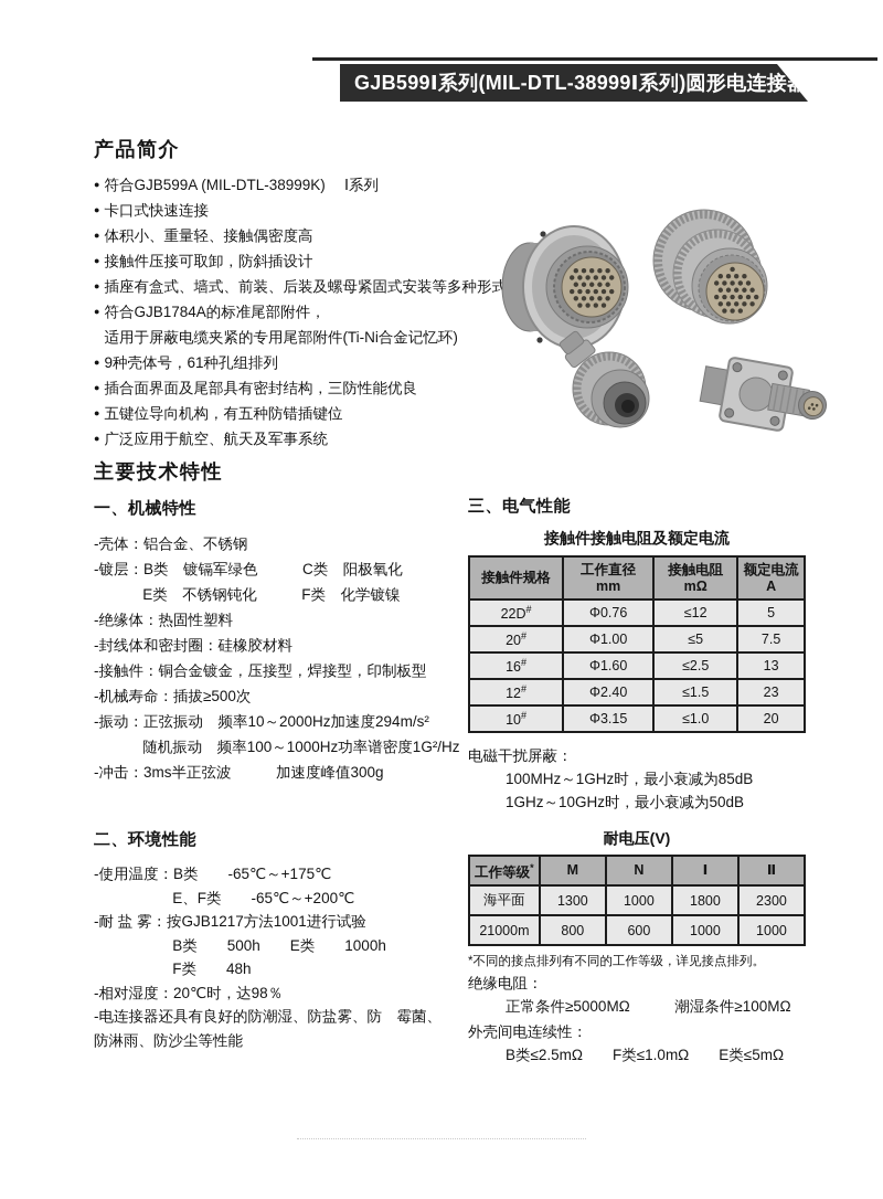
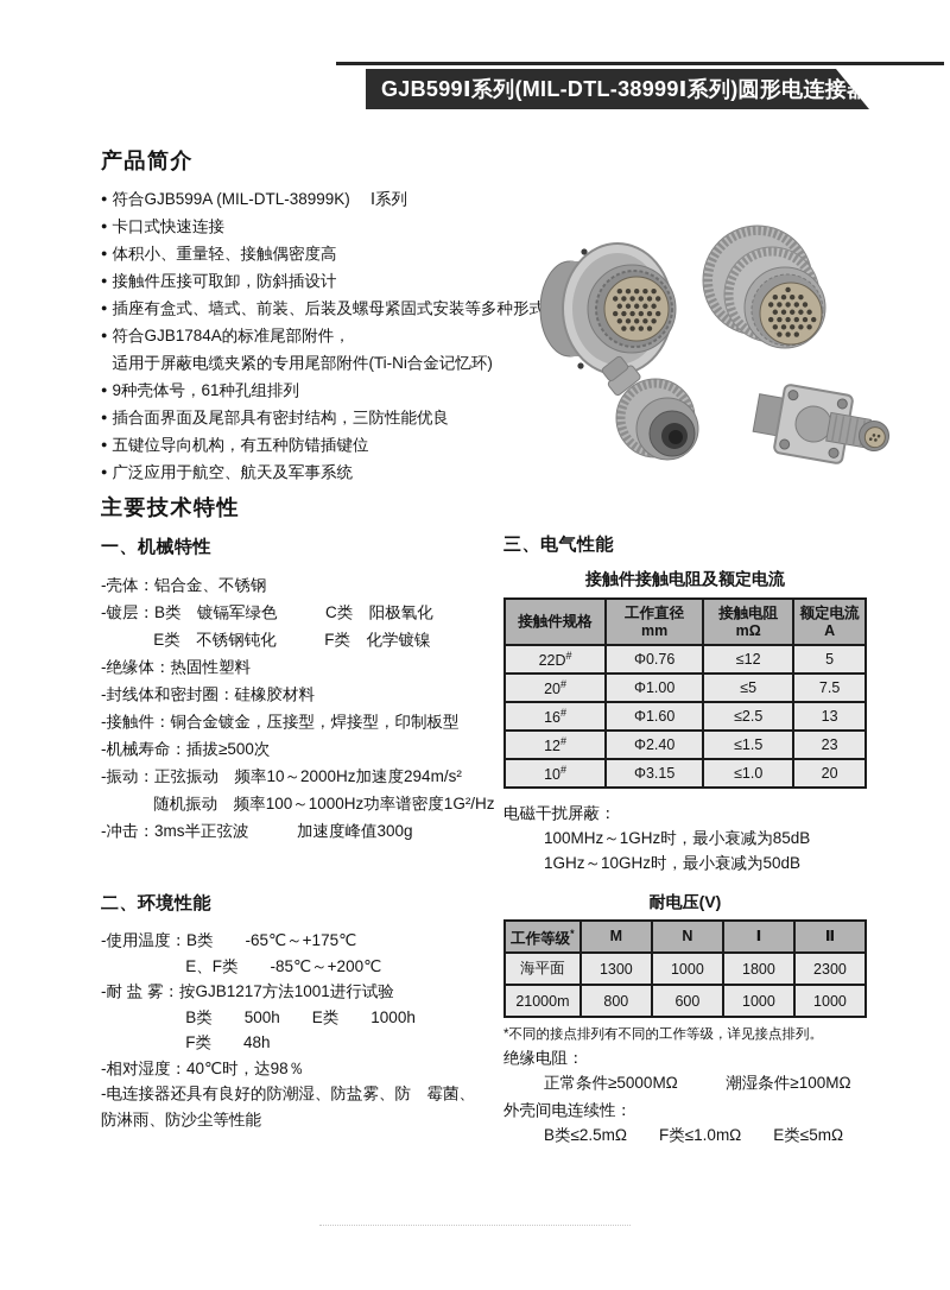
  GJB599Ⅰ系列(MIL-DTL-38999Ⅰ系列)圆形电连接
  产品简介
  ●
  符合GJB599A (MIL-DTL-38999K) Ⅰ系列
  ●
  卡口式快速连接
  ●
  体积小、重量轻、接触偶密度高
  ●
  接触件压接可取卸，防斜插设计
  ●
  插座有盒式、墙式、前装、后装及螺母紧固式安装等多种形式
  ●
  符合GJB1784A的标准尾部附件，
  适用于屏蔽电缆夹紧的专用尾部附件(Ti-Ni合金记忆环)
  ●
  9种壳体号，61种孔组排列
  ●
  插合面界面及尾部具有密封结构，三防性能优良
  ●
  五键位导向机构，有五种防错插键位
  ●
  广泛应用于航空、航天及军事系统
  主要技术特性
  一、机械特性
  -壳体：铝合金、不锈钢
  -镀层：B类 镀镉军绿色 C类 阳极氧化
  E类 不锈钢钝化 F类 化学镀镍
  -绝缘体：热固性塑料
  -封线体和密封圈：硅橡胶材料
  -接触件：铜合金镀金，压接型，焊接型，印制板型
  -机械寿命：插拔≥500次
  -振动：正弦振动 频率10～2000Hz加速度294m/s²
  随机振动 频率100～1000Hz功率谱密度1G²/Hz
  -冲击：3ms半正弦波 加速度峰值300g
  二、环境性能
  -使用温度：B类 -65℃～+175℃
- E、F类 -65℃～+200℃
+ E、F类 -85℃～+200℃
  -耐 盐 雾：按GJB1217方法1001进行试验
  B类 500h E类 1000h
  F类 48h
- -相对湿度：20℃时，达98％
+ -相对湿度：40℃时，达98％
  -电连接器还具有良好的防潮湿、防盐雾、防 霉菌、
  防淋雨、防沙尘等性能
  三、电气性能
  接触件接触电阻及额定电流
  接触件规格	工作直径 mm	接触电阻 mΩ	额定电流 A
  22D#	Φ0.76	≤12	5
  20#	Φ1.00	≤5	7.5
  16#	Φ1.60	≤2.5	13
  12#	Φ2.40	≤1.5	23
  10#	Φ3.15	≤1.0	20
  电磁干扰屏蔽：
  100MHz～1GHz时，最小衰减为85dB
  1GHz～10GHz时，最小衰减为50dB
  耐电压(V)
  工作等级*	M	N	Ⅰ	Ⅱ
  海平面	1300	1000	1800	2300
  21000m	800	600	1000	1000
  *不同的接点排列有不同的工作等级，详见接点排列。
  绝缘电阻：
  正常条件≥5000MΩ 潮湿条件≥100MΩ
  外壳间电连续性：
  B类≤2.5mΩ F类≤1.0mΩ E类≤5mΩ
